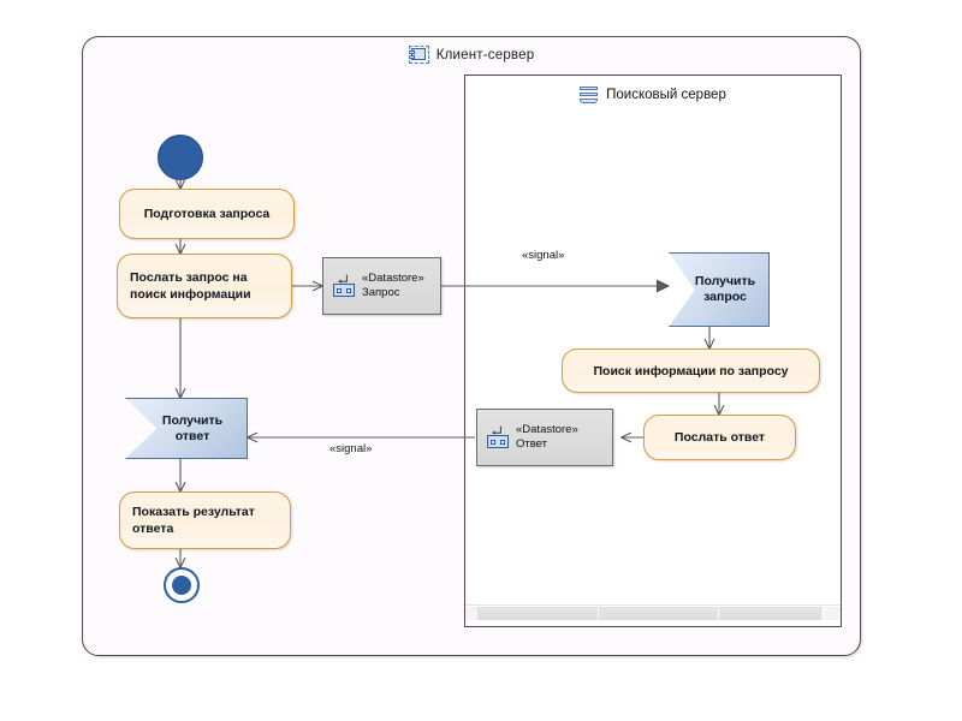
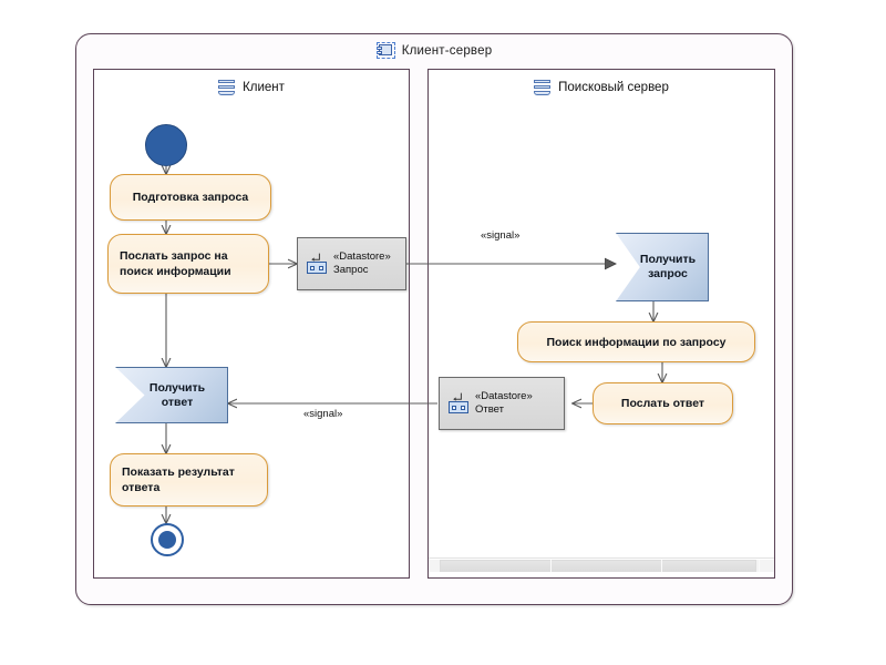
  Клиент-сервер
+ Клиент
  Поисковый сервер
  «signal»
  «signal»
  Подготовка запроса
  Послать запрос на поиск информации
  «Datastore»
  Запрос
  Получить запрос
  Поиск информации по запросу
  Послать ответ
  «Datastore»
  Ответ
  Получить ответ
  Показать результат ответа
